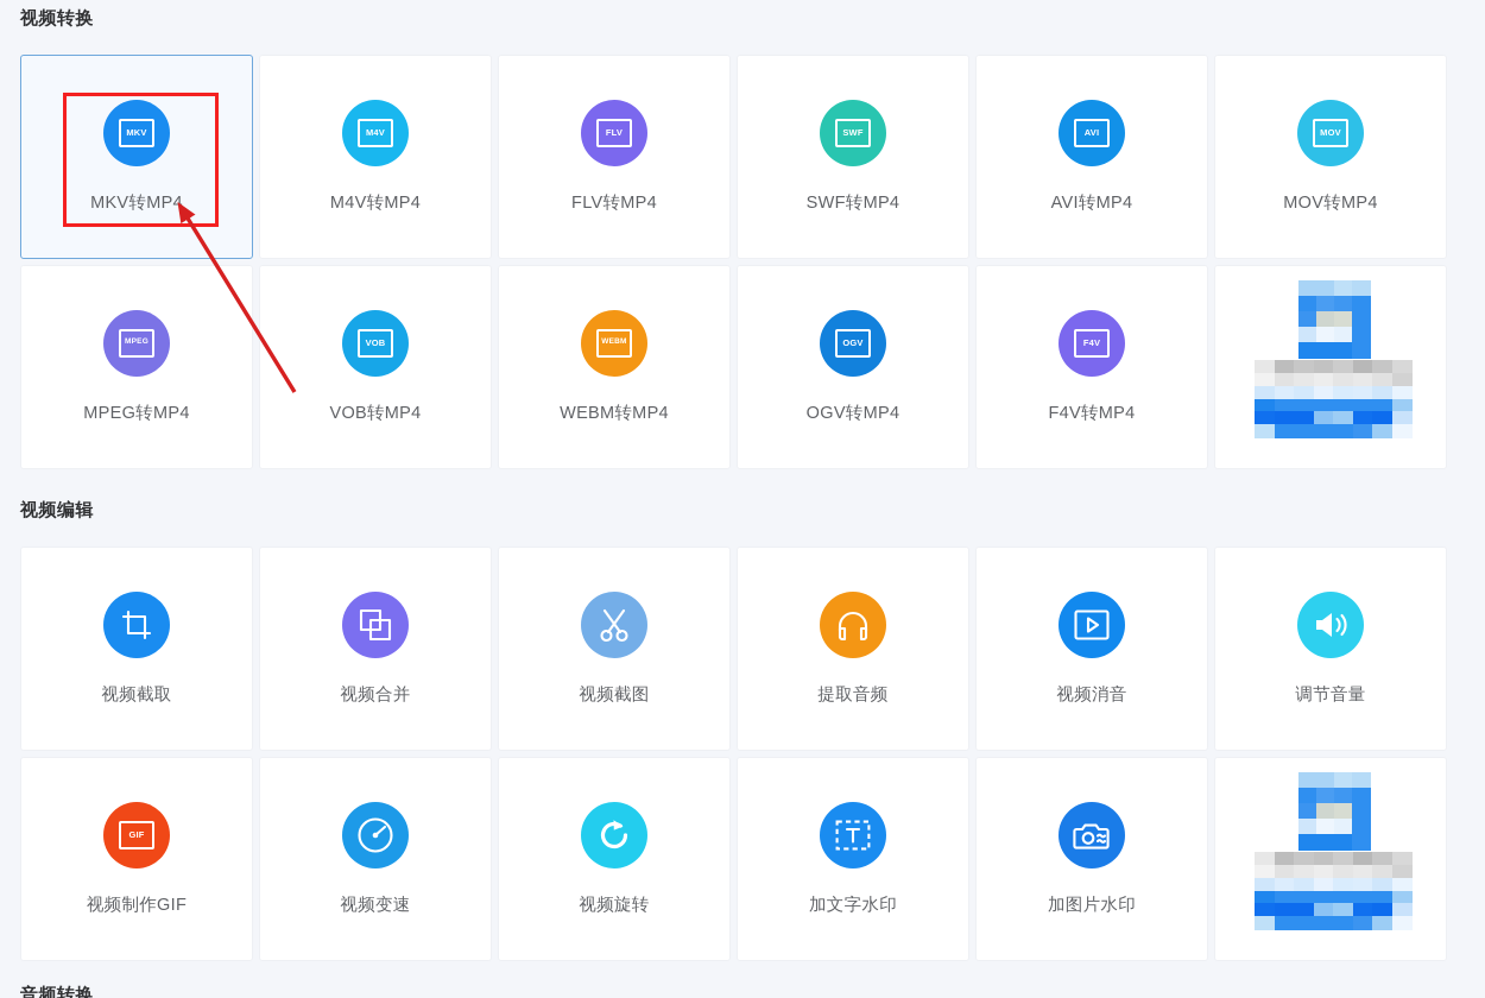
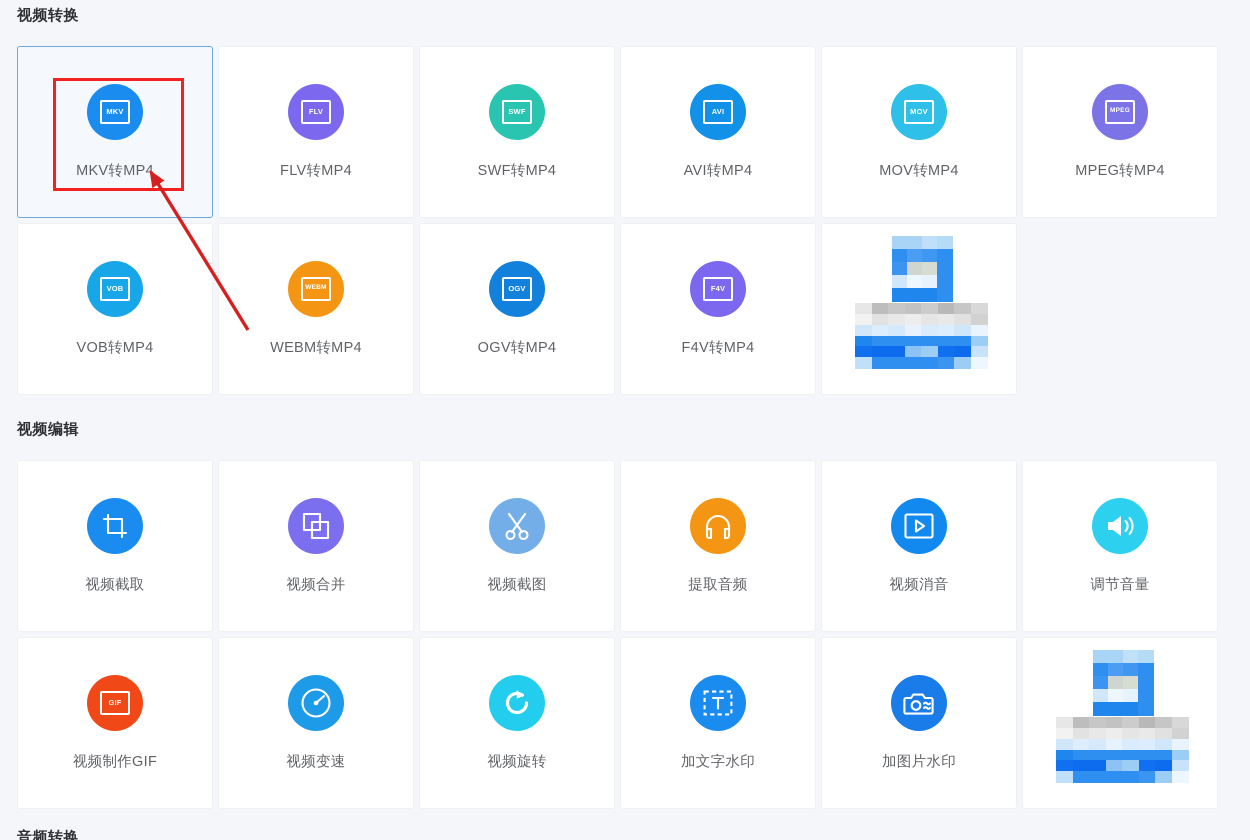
  视频转换
  MKV
  MKV转MP4
- M4V
- M4V转MP4
  FLV
  FLV转MP4
  SWF
  SWF转MP4
  AVI
  AVI转MP4
  MOV
  MOV转MP4
  MPEG转MP4
  VOB
  VOB转MP4
  WEBM转MP4
  OGV
  OGV转MP4
  F4V
  F4V转MP4
  视频编辑
  视频截取
  视频合并
  视频截图
  提取音频
  视频消音
  调节音量
  GIF
  视频制作GIF
  视频变速
  视频旋转
  加文字水印
  加图片水印
  音频转换
